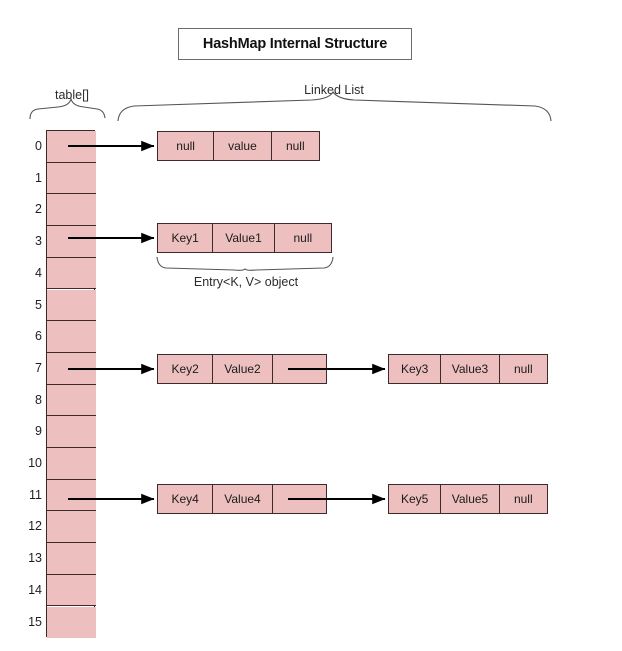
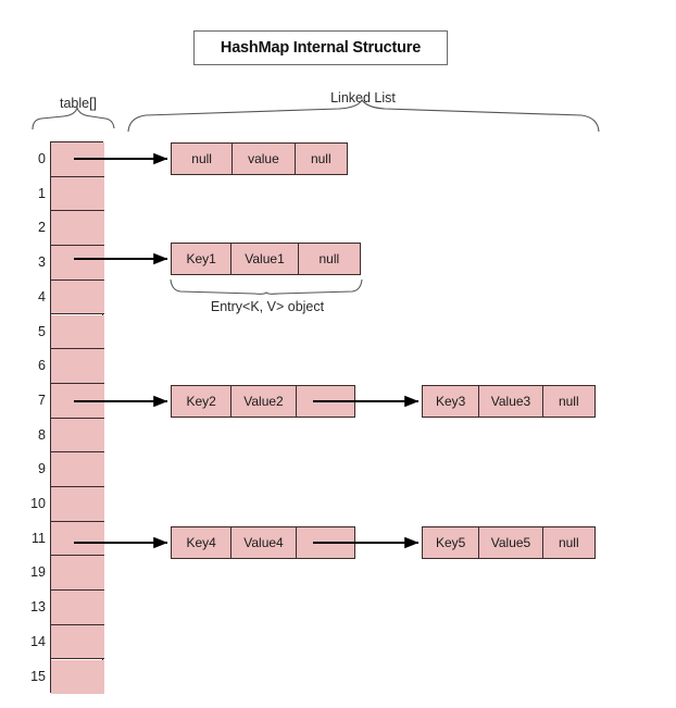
  HashMap Internal Structure
  table[]
  Linked List
  Entry<K, V> object
  0
  1
  2
  3
  4
  5
  6
  7
  8
  9
  10
  11
- 12
+ 19
  13
  14
  15
  null
  value
  null
  Key1
  Value1
  null
  Key2
  Value2
  Key3
  Value3
  null
  Key4
  Value4
  Key5
  Value5
  null
